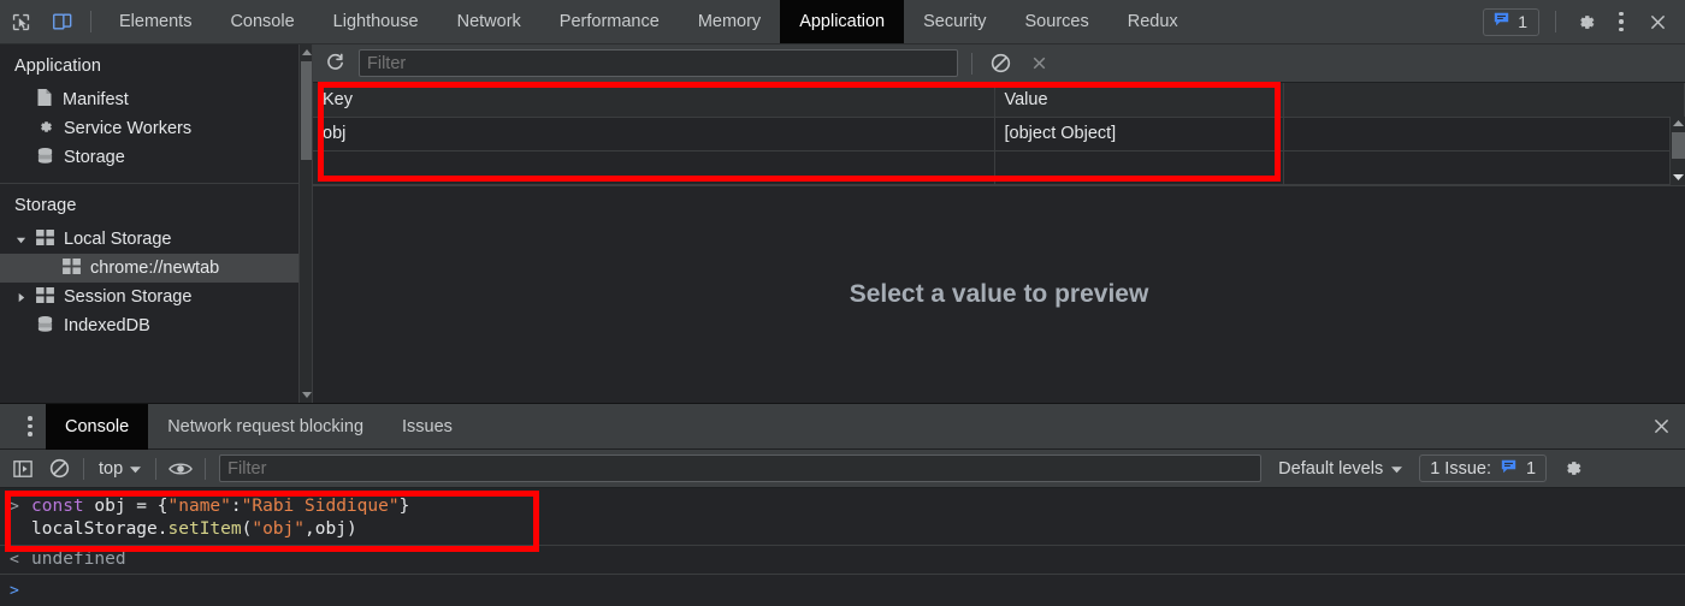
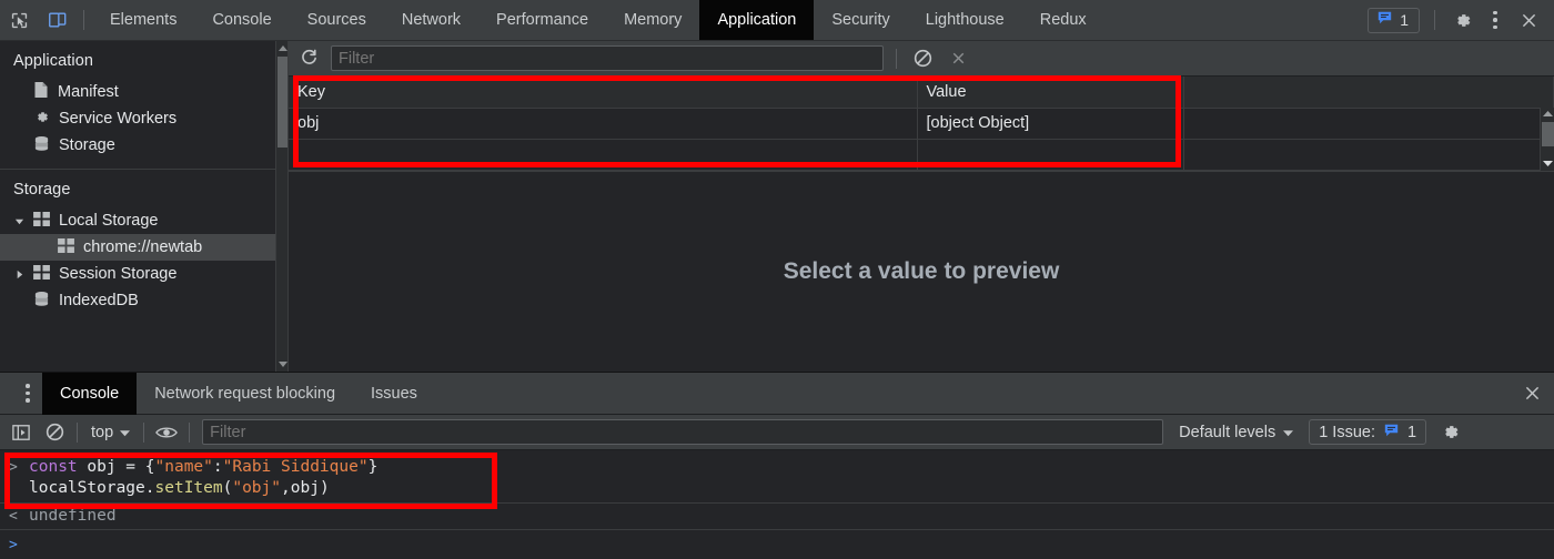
  Elements
  Console
- Lighthouse
+ Sources
  Network
  Performance
  Memory
  Application
  Security
- Sources
+ Lighthouse
  Redux
  1
  Application
  Manifest
  Service Workers
  Storage
  Storage
  Local Storage
  chrome://newtab
  Session Storage
  IndexedDB
  Filter
  Key	Value
  obj	[object Object]
  Select a value to preview
  Console
  Network request blocking
  Issues
  top
  Filter
  Default levels
  1 Issue:
  1
  >
  const obj = {"name":"Rabi Siddique"}
  localStorage.setItem("obj",obj)
  <
  undefined
  >
